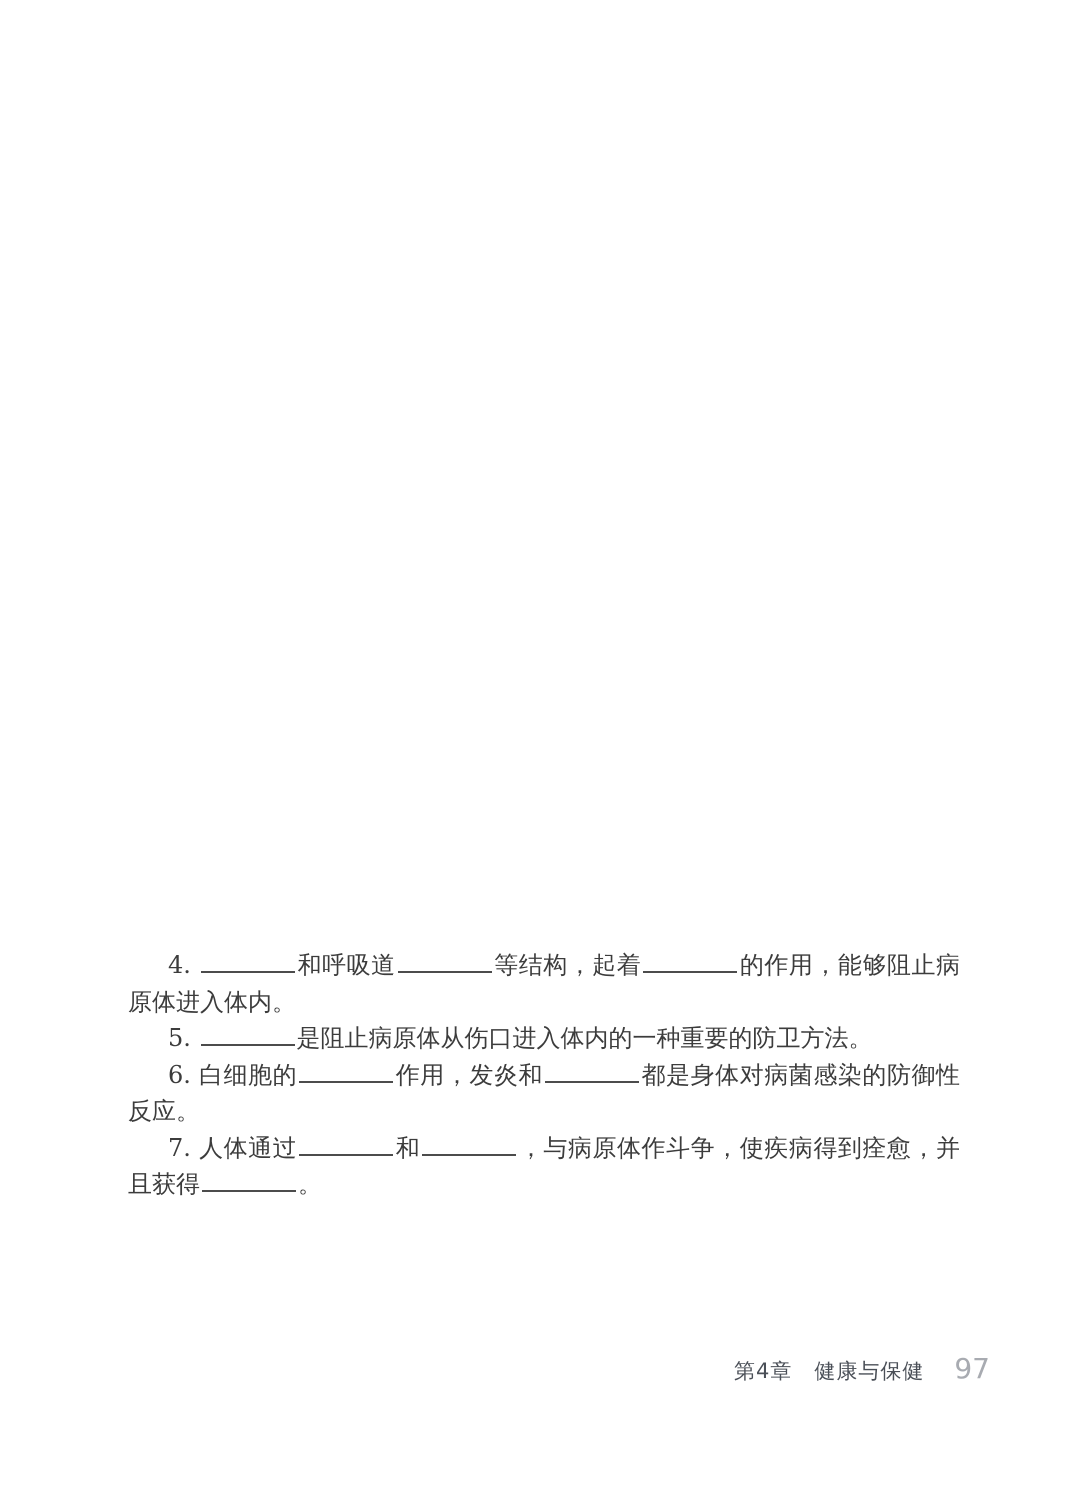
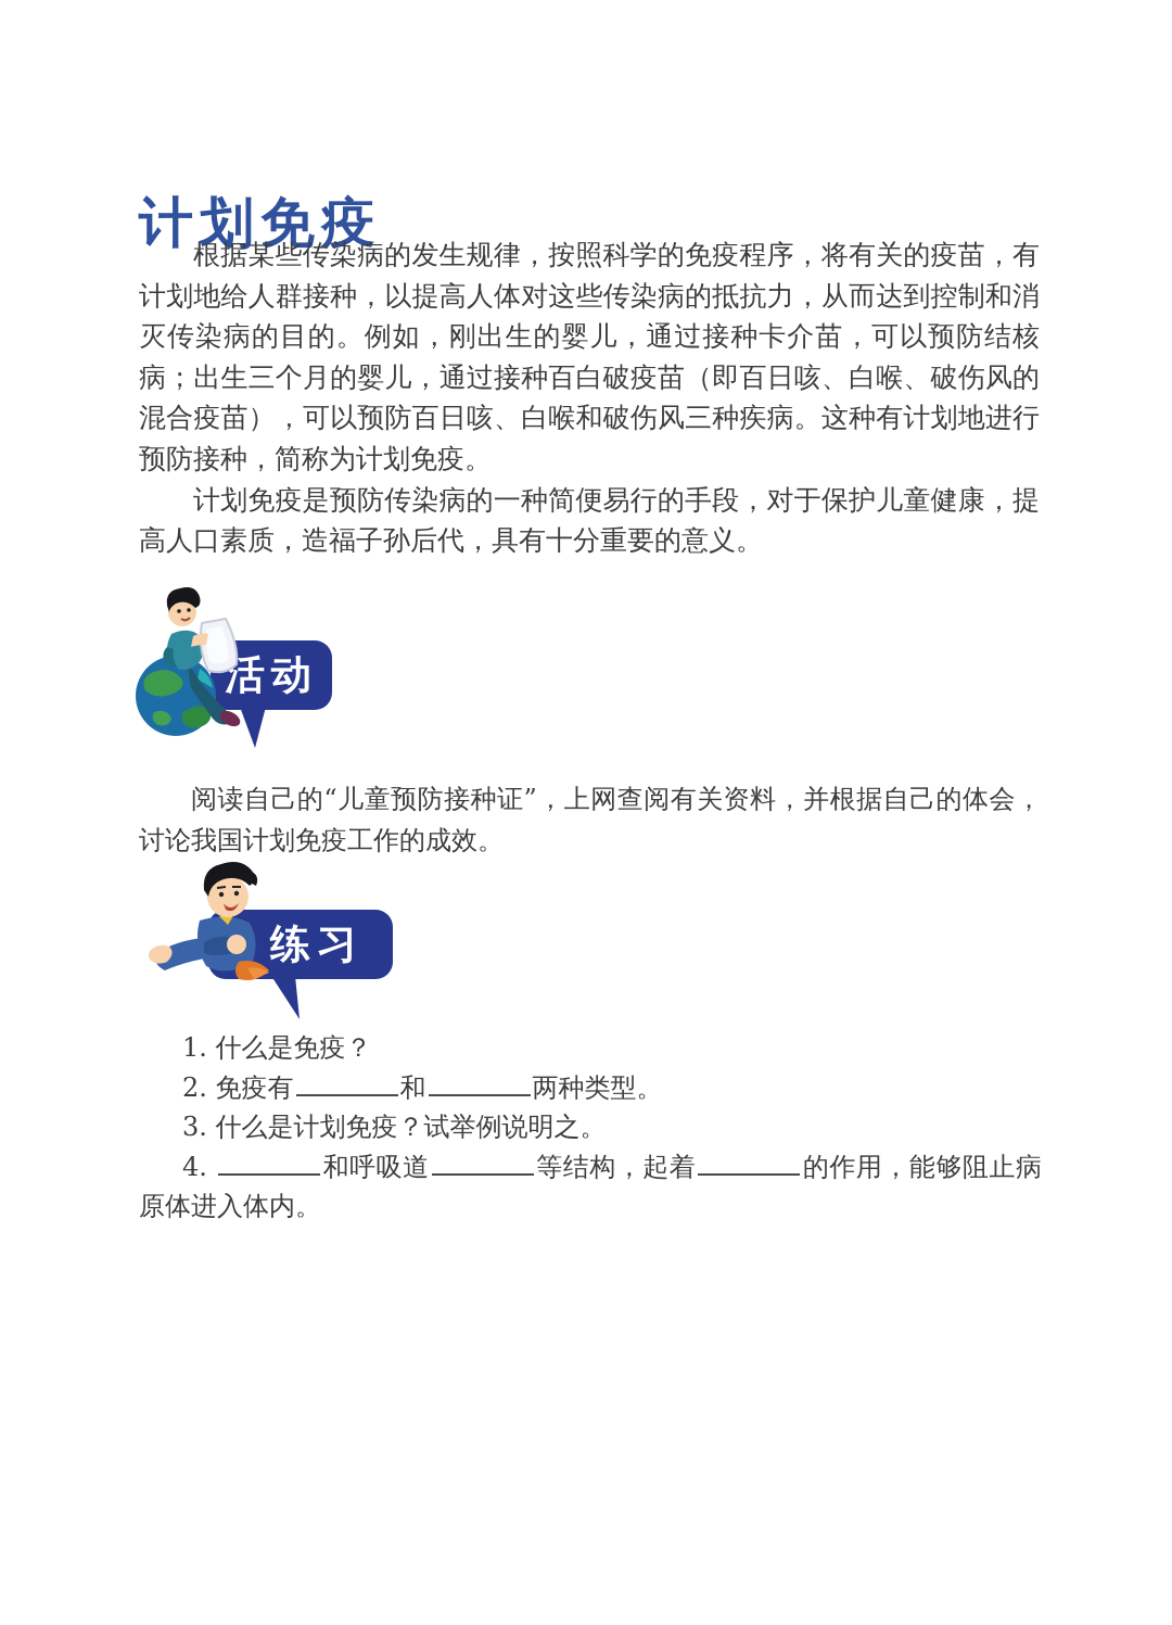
+ 计划免疫
+ 根据某些传染病的发生规律，按照科学的免疫程序，将有关的疫苗，有计划地给人群接种，以提高人体对这些传染病的抵抗力，从而达到控制和消灭传染病的目的。例如，刚出生的婴儿，通过接种卡介苗，可以预防结核病；出生三个月的婴儿，通过接种百白破疫苗（即百日咳、白喉、破伤风的混合疫苗），可以预防百日咳、白喉和破伤风三种疾病。这种有计划地进行预防接种，简称为计划免疫。
+ 计划免疫是预防传染病的一种简便易行的手段，对于保护儿童健康，提高人口素质，造福子孙后代，具有十分重要的意义。
+ 活动
+ 阅读自己的“儿童预防接种证”，上网查阅有关资料，并根据自己的体会，讨论我国计划免疫工作的成效。
+ 练习
+ 1. 什么是免疫？
+ 2. 免疫有 和 两种类型。
+ 3. 什么是计划免疫？试举例说明之。
  4. 和呼吸道 等结构，起着 的作用，能够阻止病原体进入体内。
- 5. 是阻止病原体从伤口进入体内的一种重要的防卫方法。
- 6. 白细胞的 作用，发炎和 都是身体对病菌感染的防御性反应。
- 7. 人体通过 和 ，与病原体作斗争，使疾病得到痊愈，并且获得 。
- 第4章 健康与保健
- 97
